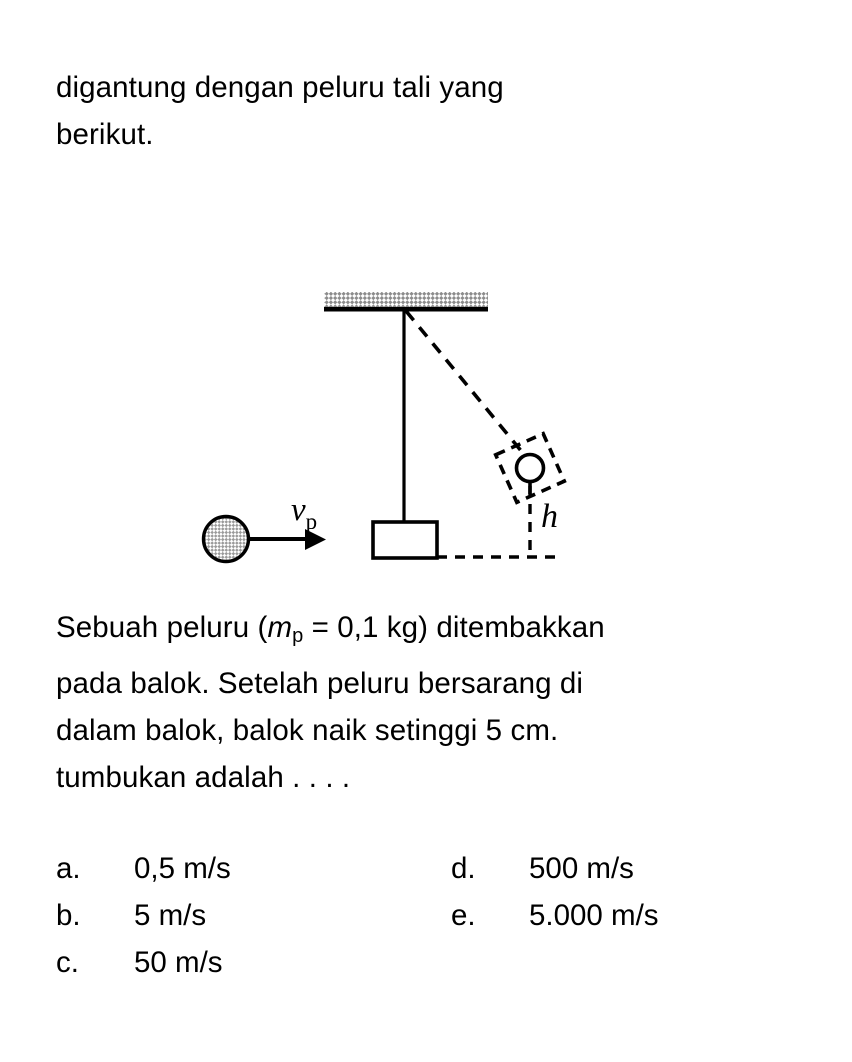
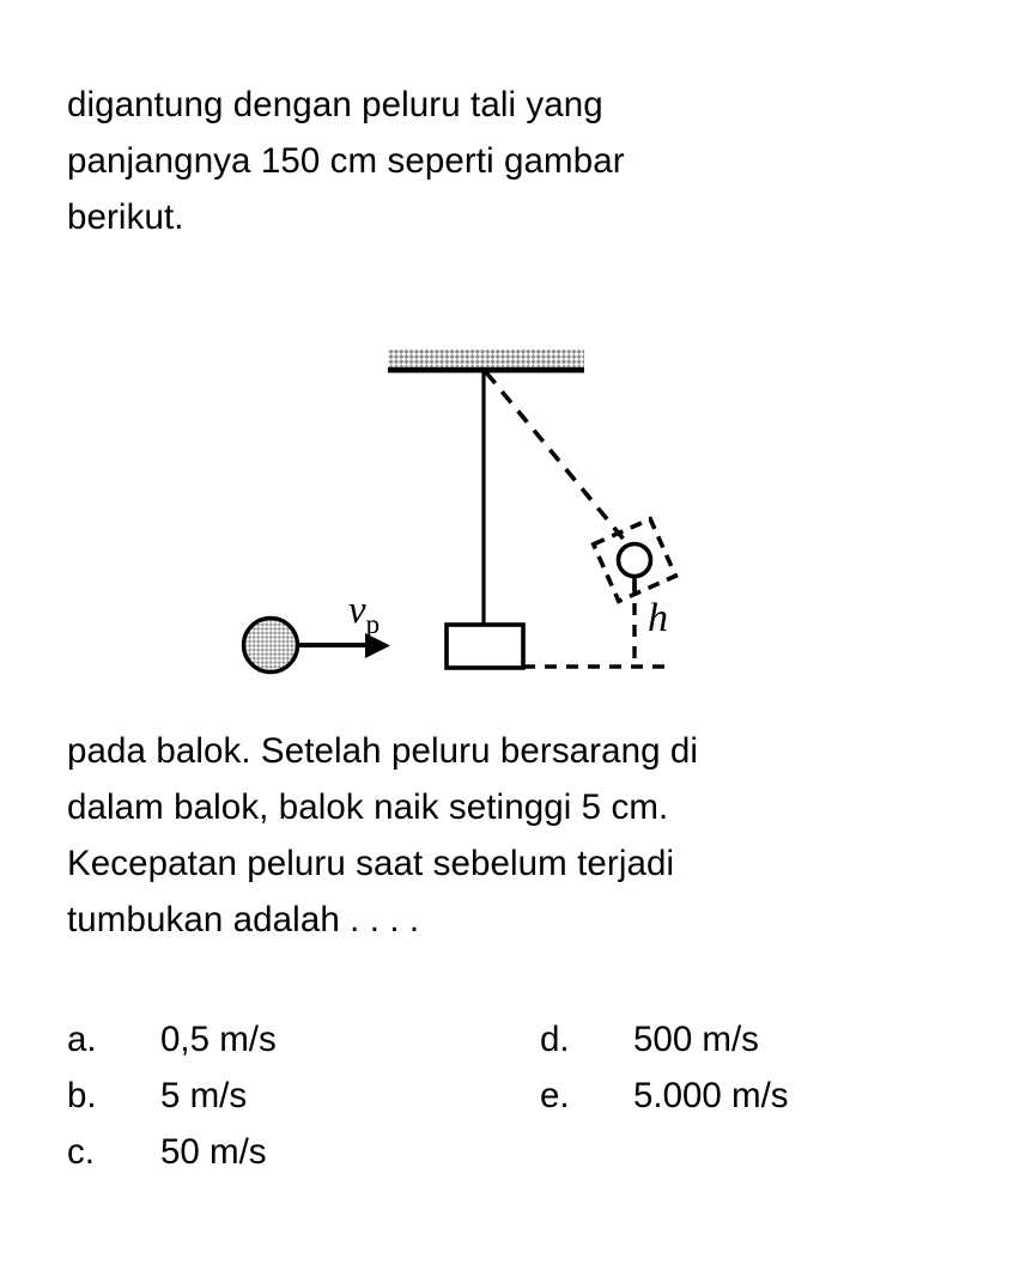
  digantung dengan peluru tali yang
+ panjangnya 150 cm seperti gambar
  berikut.
  vp
  h
- Sebuah peluru (mp = 0,1 kg) ditembakkan
  pada balok. Setelah peluru bersarang di
  dalam balok, balok naik setinggi 5 cm.
+ Kecepatan peluru saat sebelum terjadi
  tumbukan adalah . . . .
  a.
  0,5 m/s
  b.
  5 m/s
  c.
  50 m/s
  d.
  500 m/s
  e.
  5.000 m/s
